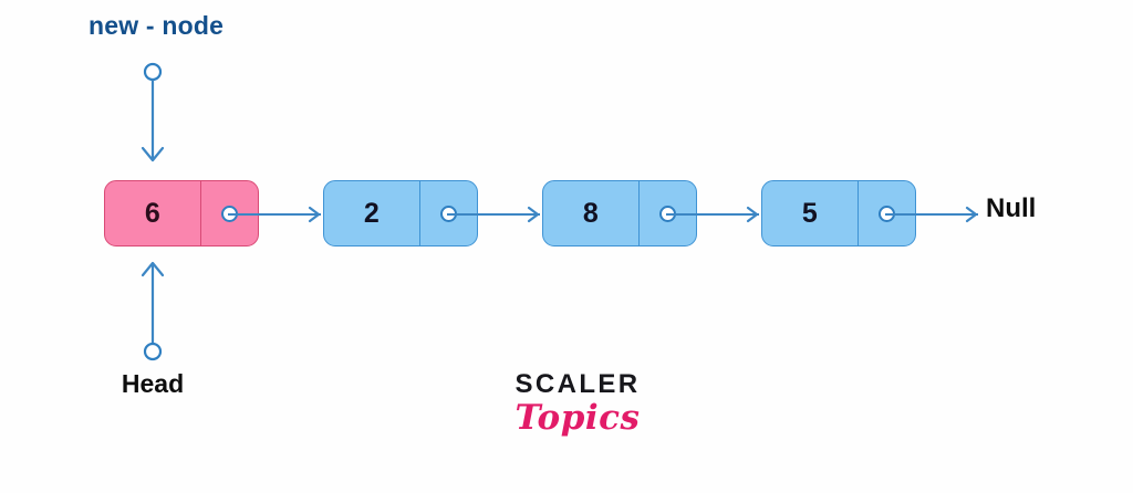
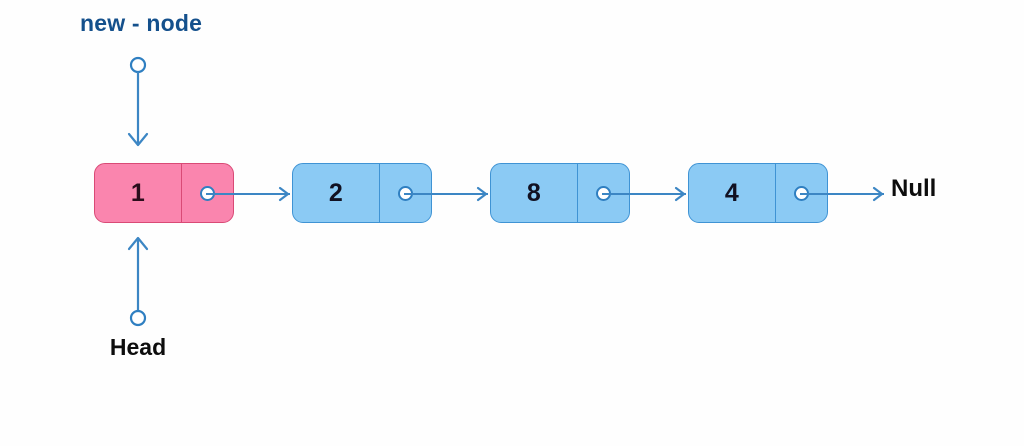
  new - node
  Head
- 6
+ 1
  2
  8
- 5
+ 4
  Null
- SCALER
- Topics
